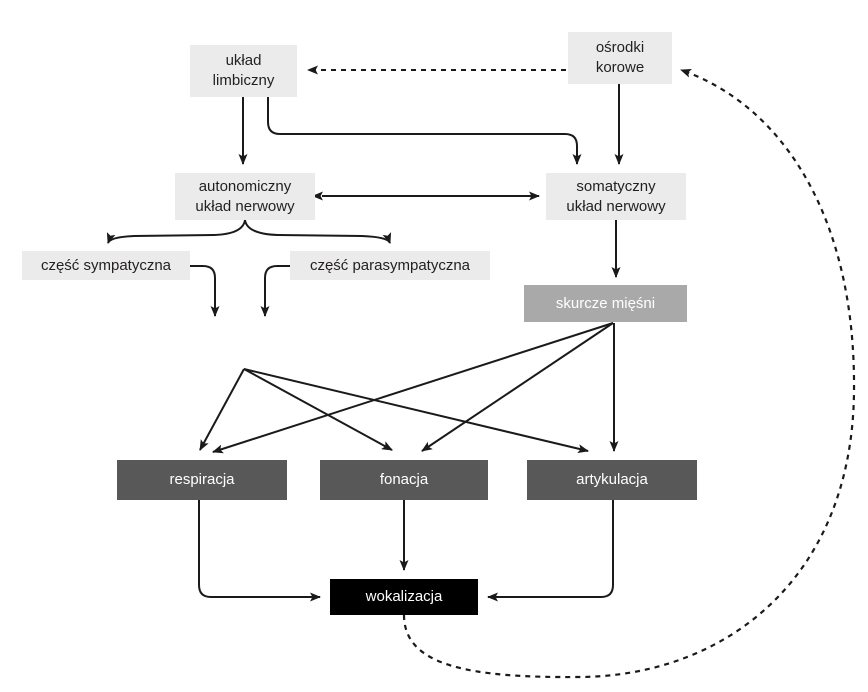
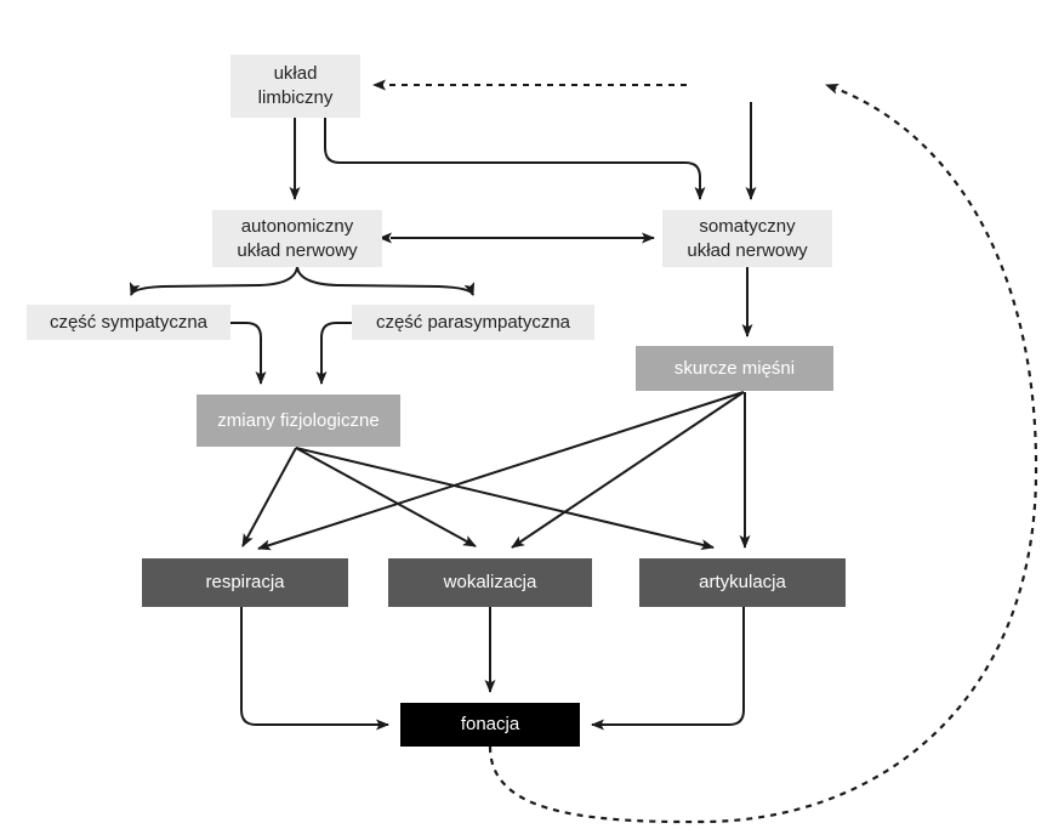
  układ
  limbiczny
- ośrodki
- korowe
  autonomiczny
  układ nerwowy
  somatyczny
  układ nerwowy
  część sympatyczna
  część parasympatyczna
  skurcze mięśni
+ zmiany fizjologiczne
  respiracja
- fonacja
+ wokalizacja
  artykulacja
- wokalizacja
+ fonacja
